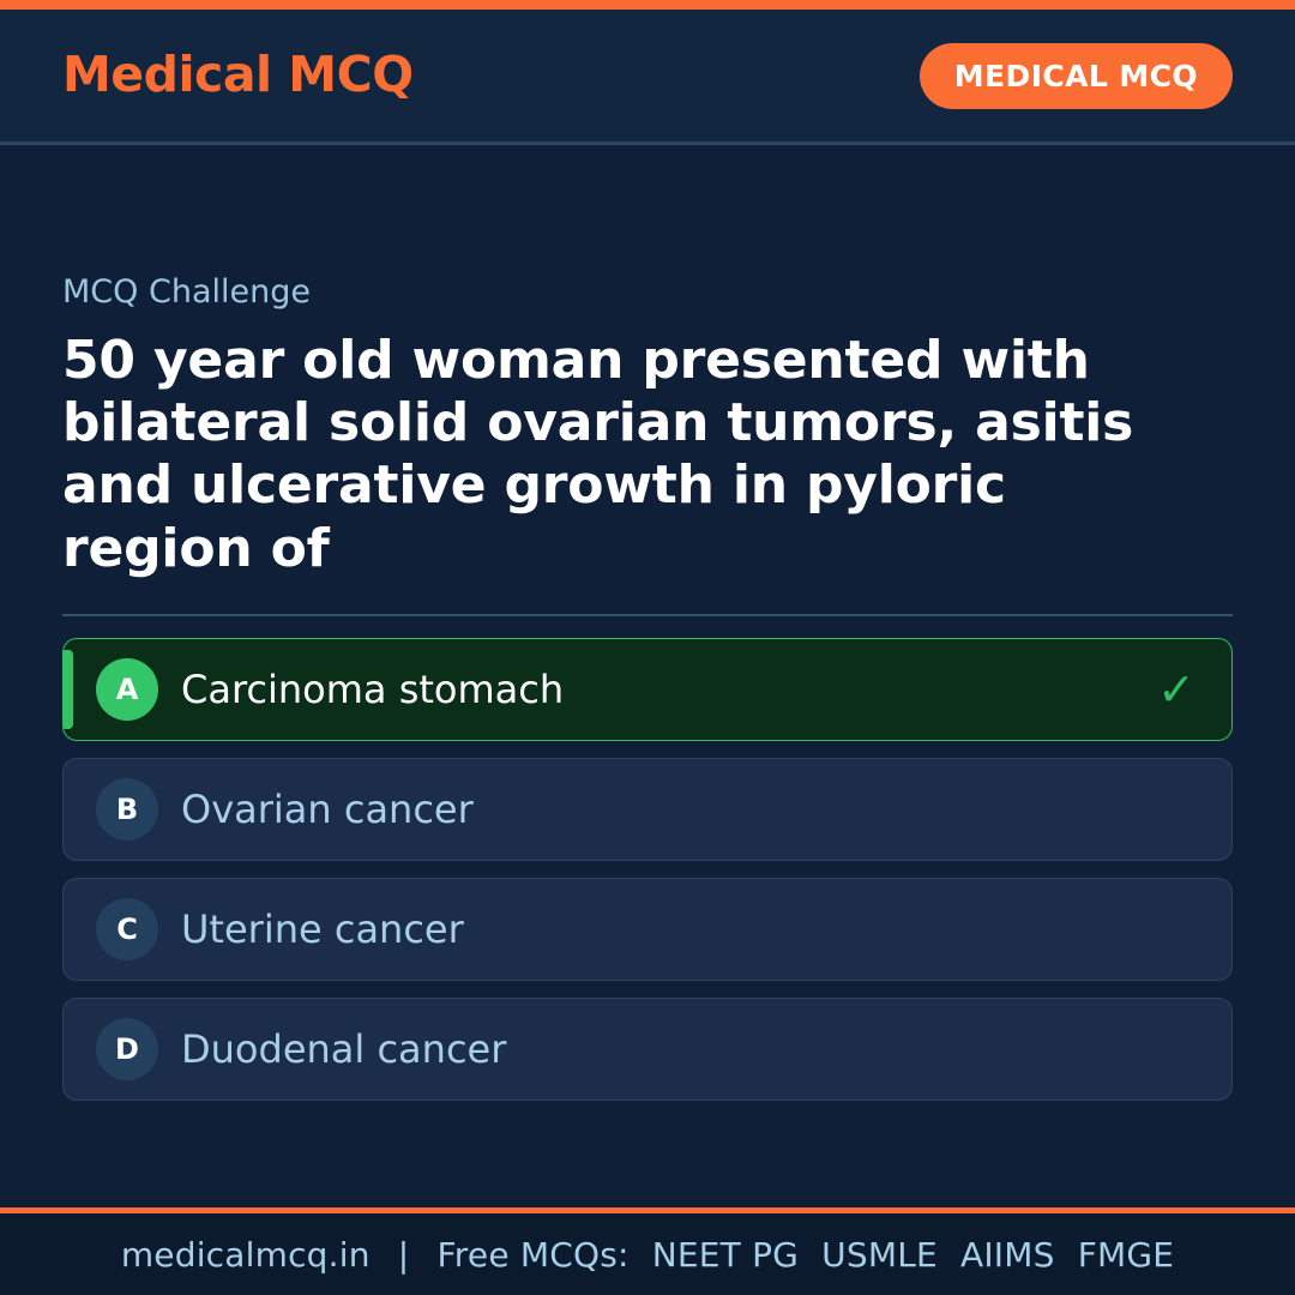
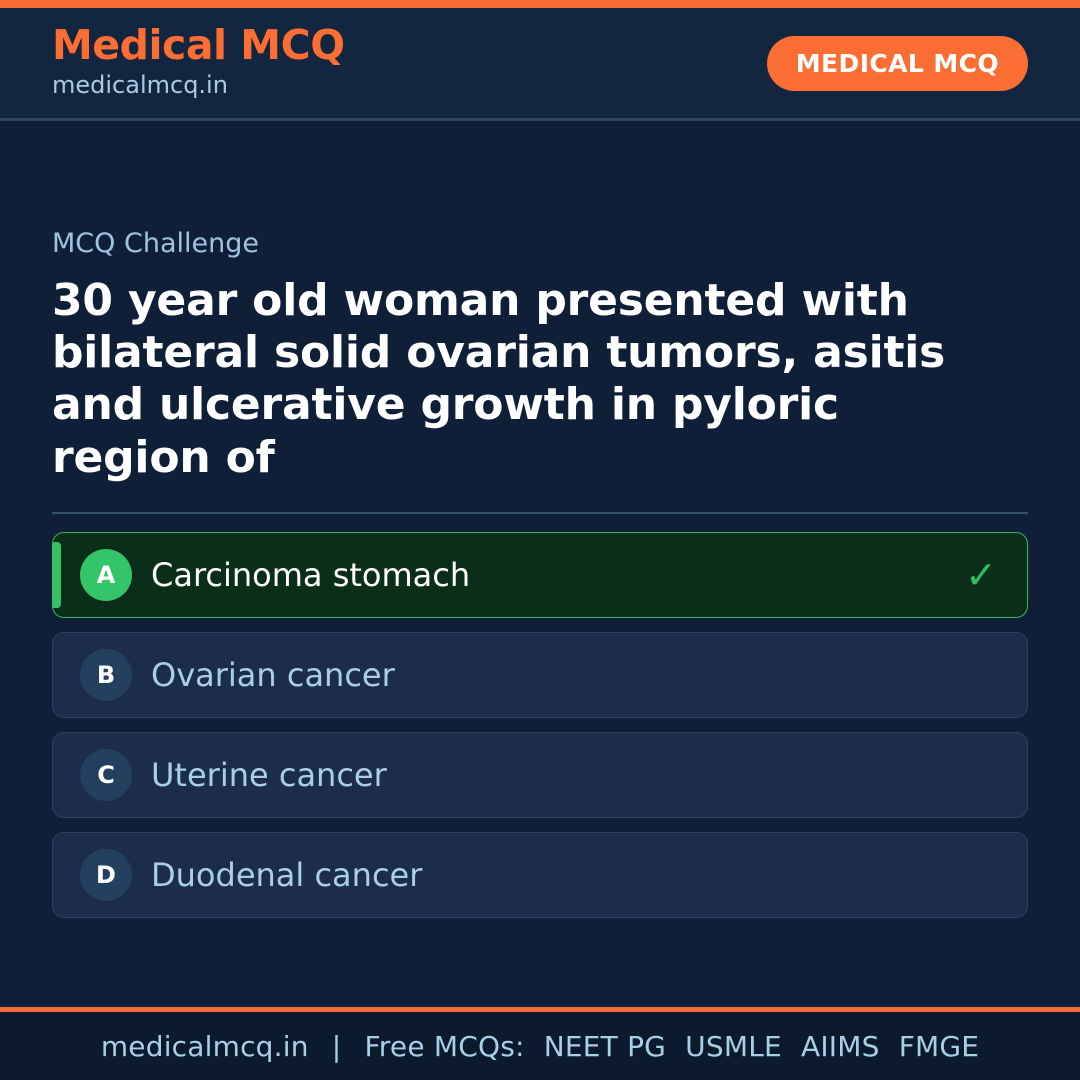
  Medical MCQ
+ medicalmcq.in
  MEDICAL MCQ
  MCQ Challenge
- 50 year old woman presented with bilateral solid ovarian tumors, asitis and ulcerative growth in pyloric region of
+ 30 year old woman presented with bilateral solid ovarian tumors, asitis and ulcerative growth in pyloric region of
  A
  Carcinoma stomach
  ✓
  B
  Ovarian cancer
  C
  Uterine cancer
  D
  Duodenal cancer
  medicalmcq.in | Free MCQs: NEET PG USMLE AIIMS FMGE
